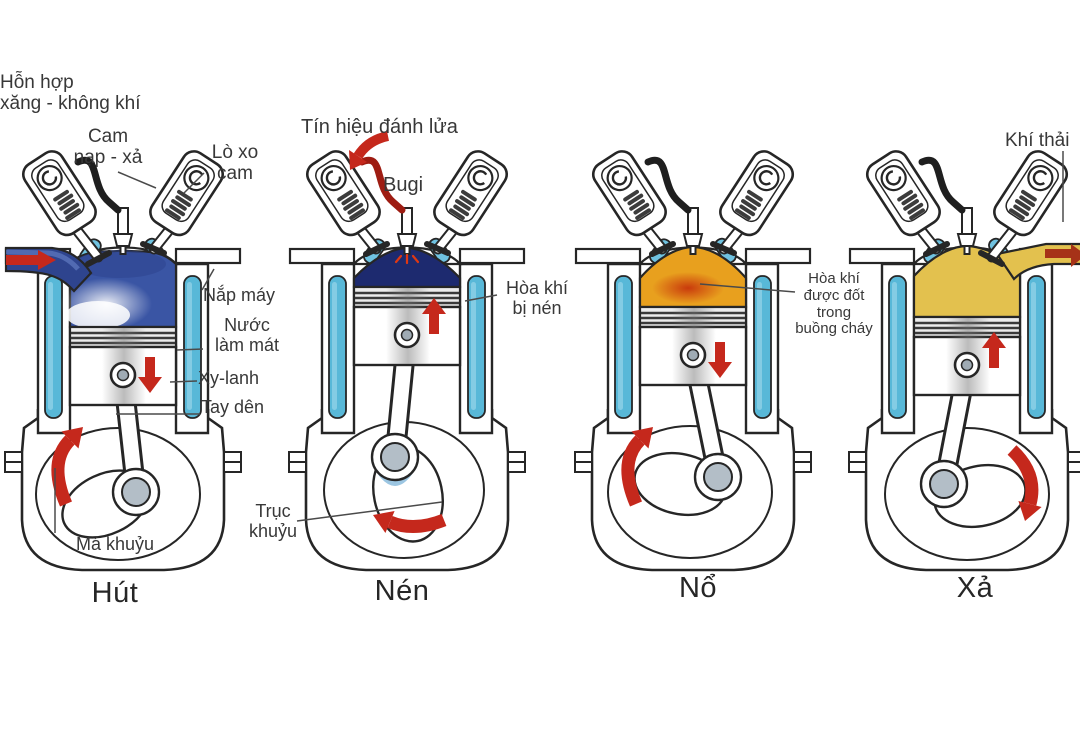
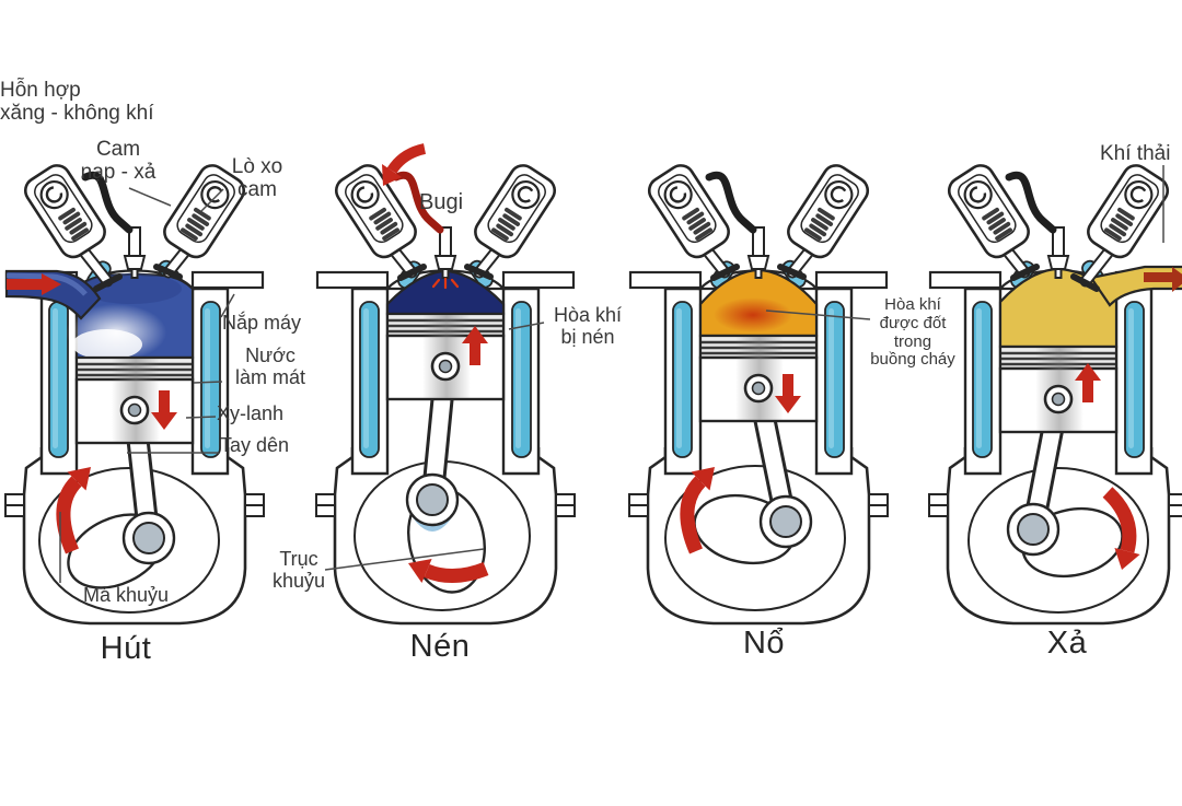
  Hỗn hợp
  xăng - không khí
  Cam
  nạp - xả
  Lò xo
  cam
- Tín hiệu đánh lửa
  Bugi
  Khí thải
  Nắp máy
  Nước
  làm mát
  Xy-lanh
  Tay dên
  Hòa khí
  bị nén
  Hòa khí
  được đốt
  trong
  buồng cháy
  Trục
  khuỷu
  Má khuỷu
  Hút
  Nén
  Nổ
  Xả
